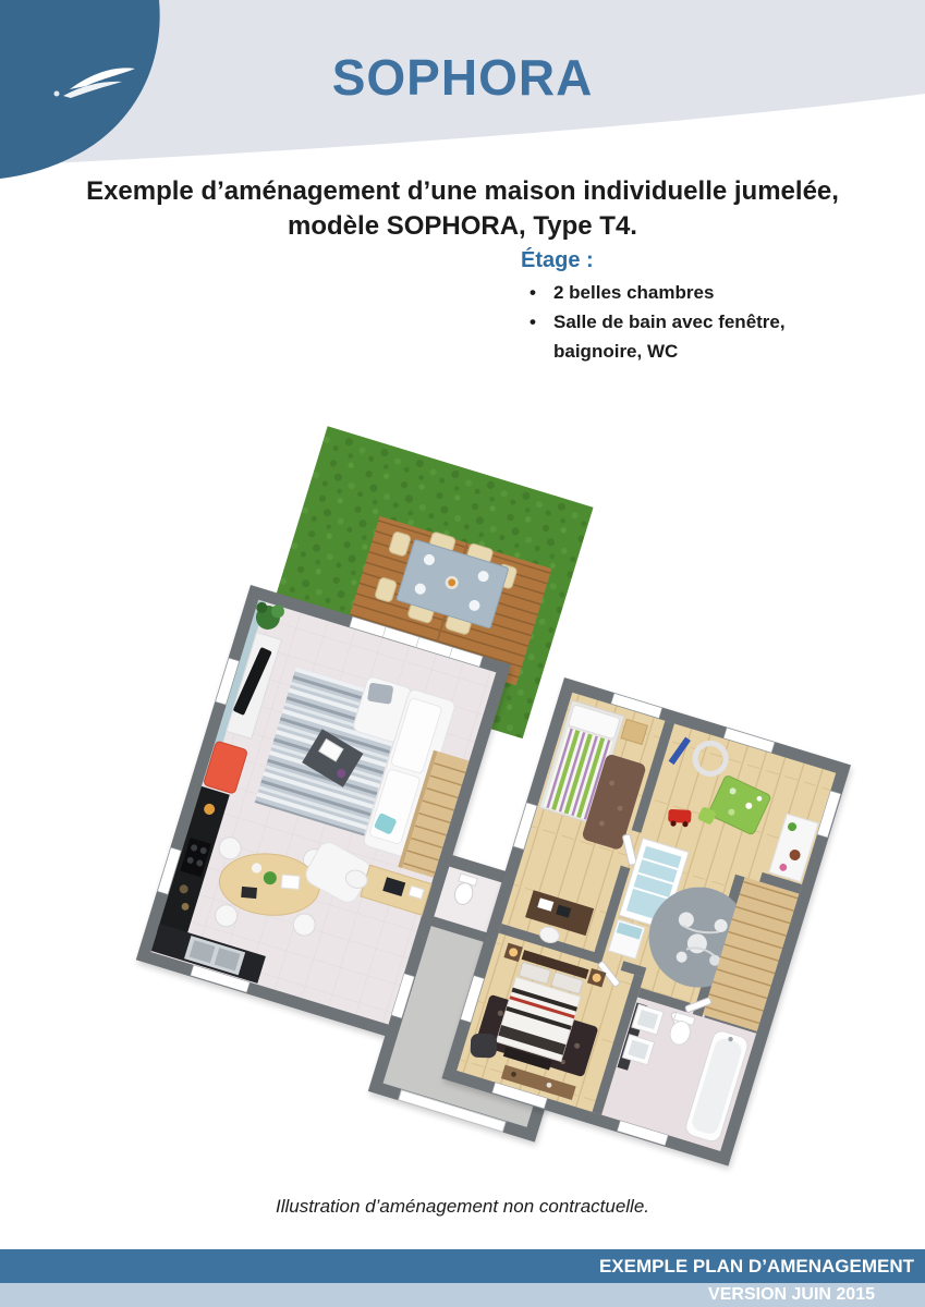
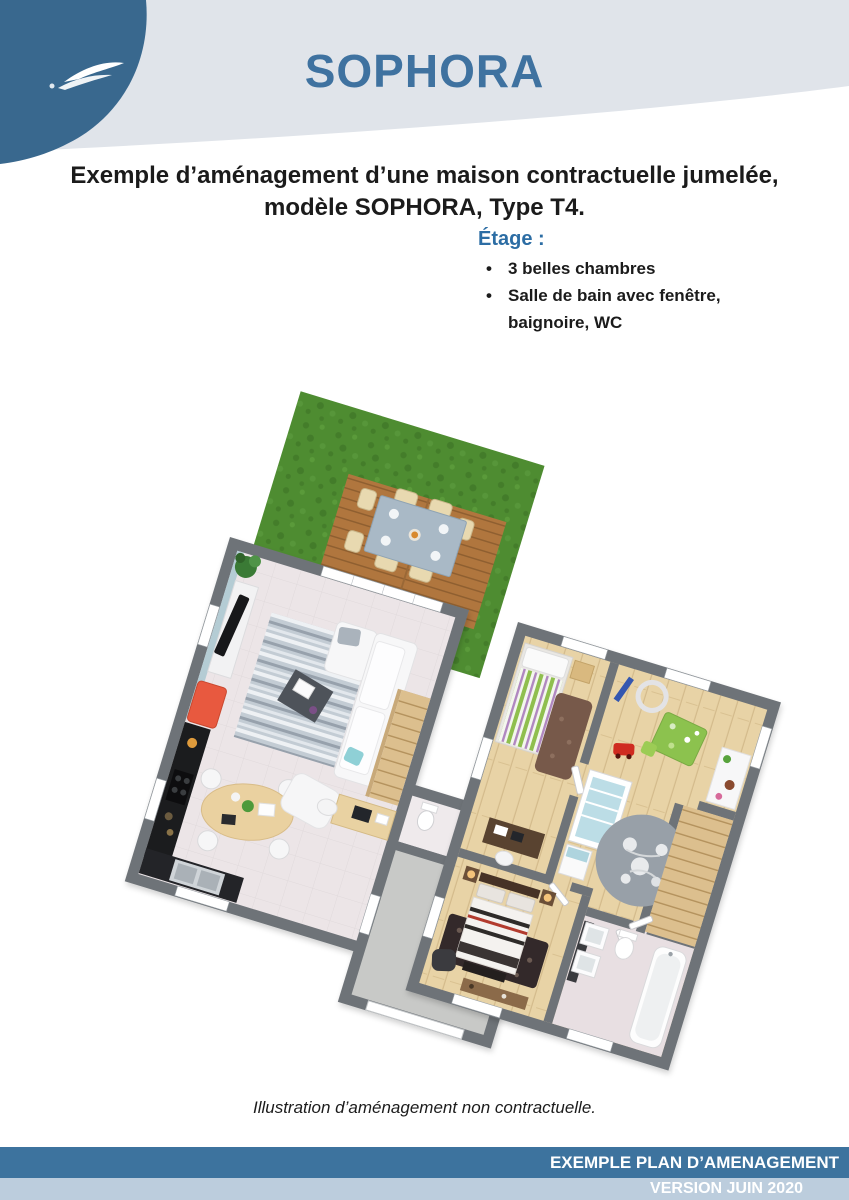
  SOPHORA
- Exemple d’aménagement d’une maison individuelle jumelée,
+ Exemple d’aménagement d’une maison contractuelle jumelée,
  modèle SOPHORA, Type T4.
  Étage :
- 2 belles chambres
+ 3 belles chambres
  Salle de bain avec fenêtre, baignoire, WC
  Illustration d’aménagement non contractuelle.
  EXEMPLE PLAN D’AMENAGEMENT
- VERSION JUIN 2015
+ VERSION JUIN 2020
